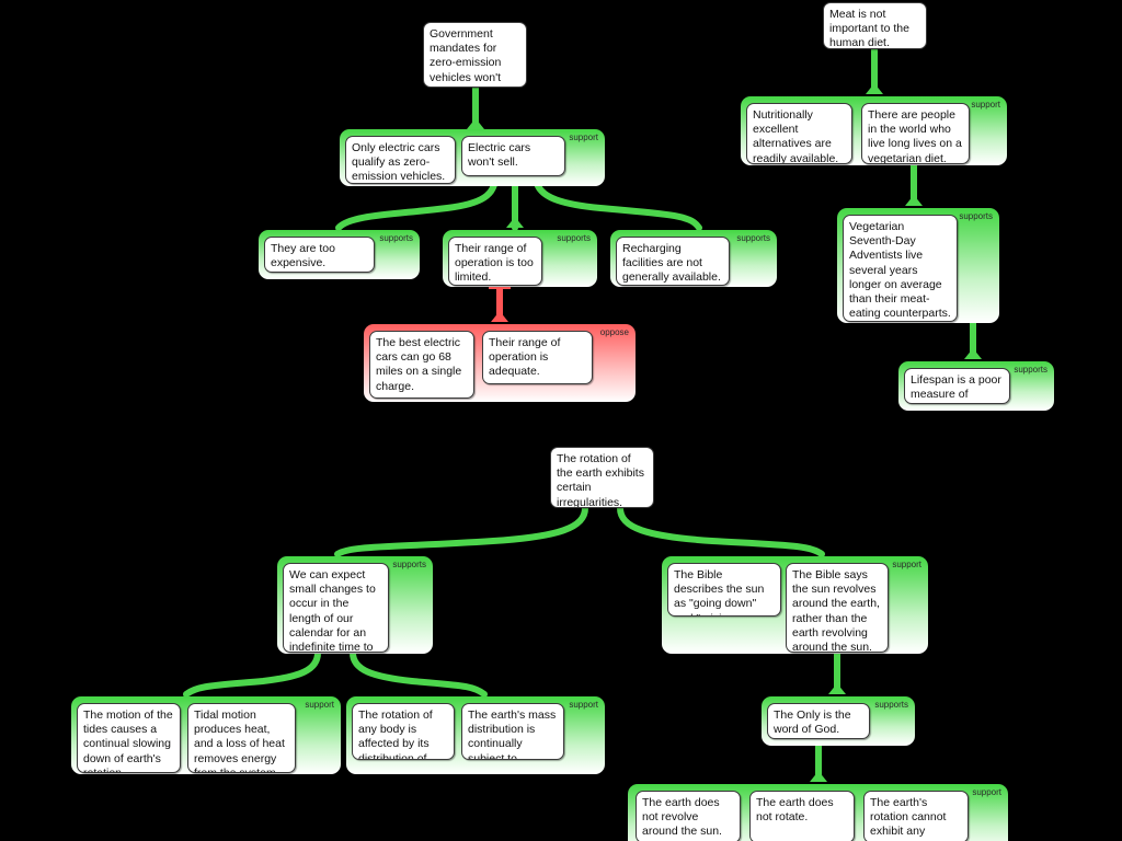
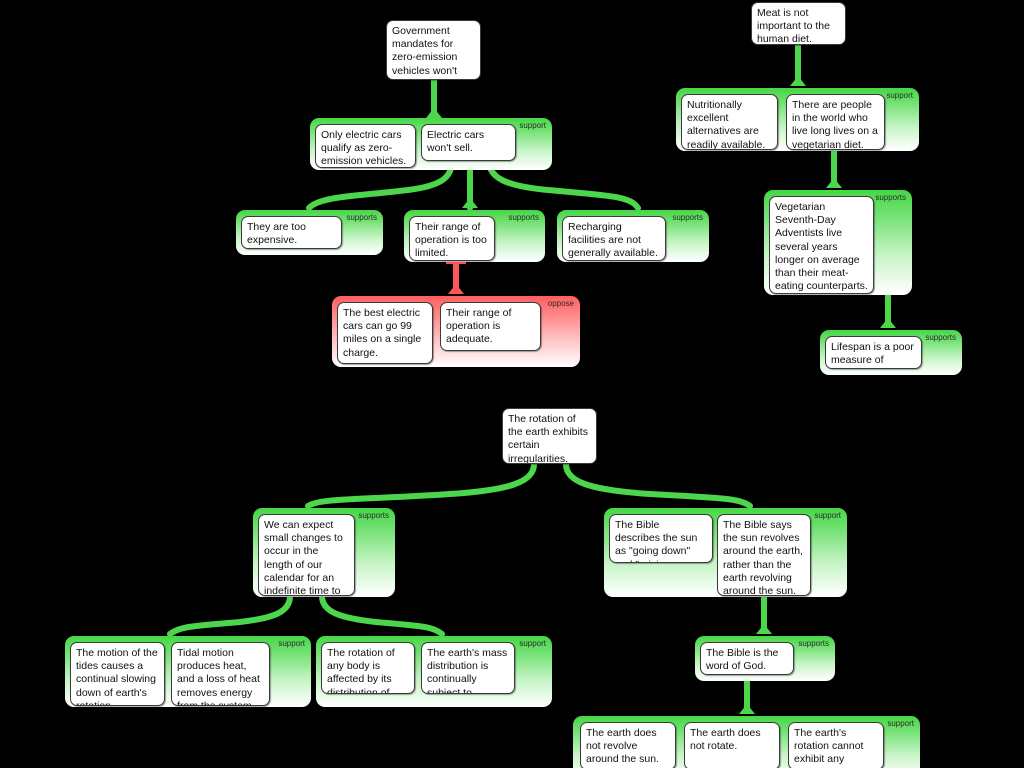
  support
  supports
  supports
  supports
  oppose
  support
  supports
  supports
  supports
  support
  support
  support
  supports
  support
  Government mandates for zero-emission vehicles won't
  Only electric cars qualify as zero-emission vehicles.
  Electric cars won't sell.
  They are too expensive.
  Their range of operation is too limited.
  Recharging facilities are not generally available.
- The best electric cars can go 68 miles on a single charge.
+ The best electric cars can go 99 miles on a single charge.
  Their range of operation is adequate.
  Meat is not important to the human diet.
  Nutritionally excellent alternatives are readily available.
  There are people in the world who live long lives on a vegetarian diet.
  Vegetarian Seventh-Day Adventists live several years longer on average than their meat-eating counterparts.
  Lifespan is a poor measure of
  The rotation of the earth exhibits certain irregularities.
  We can expect small changes to occur in the length of our calendar for an indefinite time to
  The Bible describes the sun as "going down"
  The Bible says the sun revolves around the earth, rather than the earth revolving around the sun.
  The motion of the tides causes a continual slowing down of earth's
  Tidal motion produces heat, and a loss of heat removes energy
  The rotation of any body is affected by its distribution of
  The earth's mass distribution is continually subject to
- The Only is the word of God.
+ The Bible is the word of God.
  The earth does not revolve around the sun.
  The earth does not rotate.
  The earth's rotation cannot exhibit any
